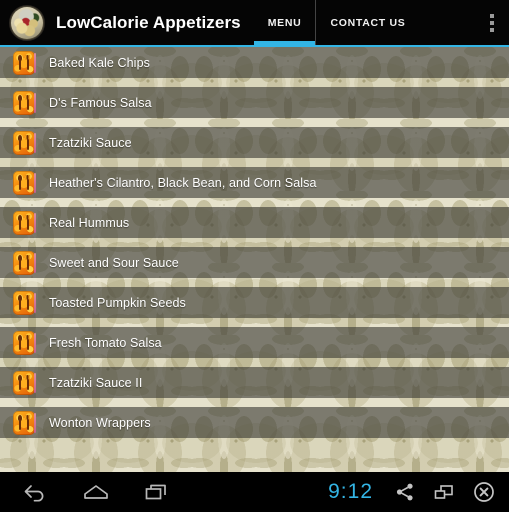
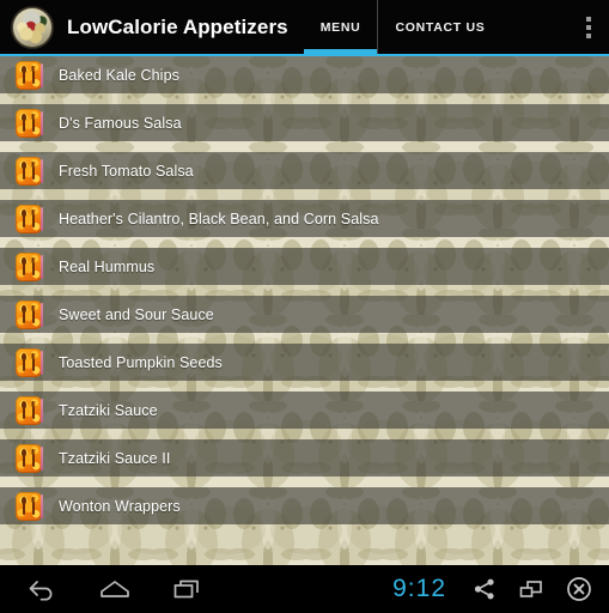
  LowCalorie Appetizers
  MENU
  CONTACT US
  Baked Kale Chips
  D's Famous Salsa
- Tzatziki Sauce
+ Fresh Tomato Salsa
  Heather's Cilantro, Black Bean, and Corn Salsa
  Real Hummus
  Sweet and Sour Sauce
  Toasted Pumpkin Seeds
- Fresh Tomato Salsa
+ Tzatziki Sauce
  Tzatziki Sauce II
  Wonton Wrappers
  9:12
